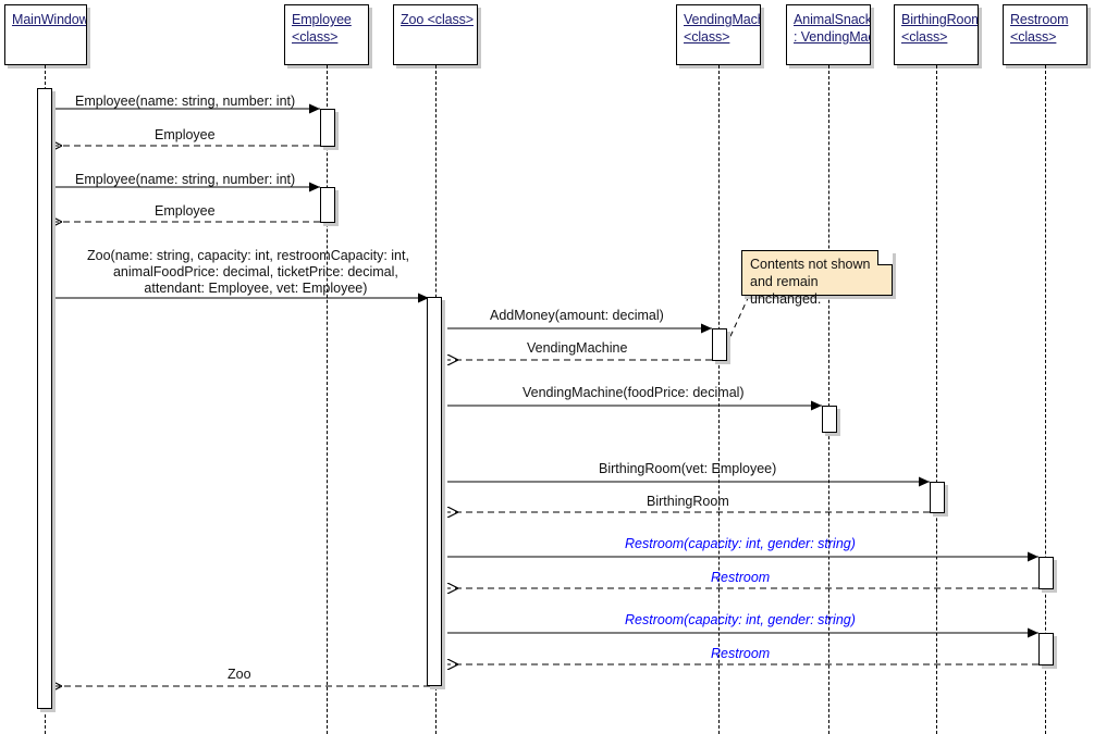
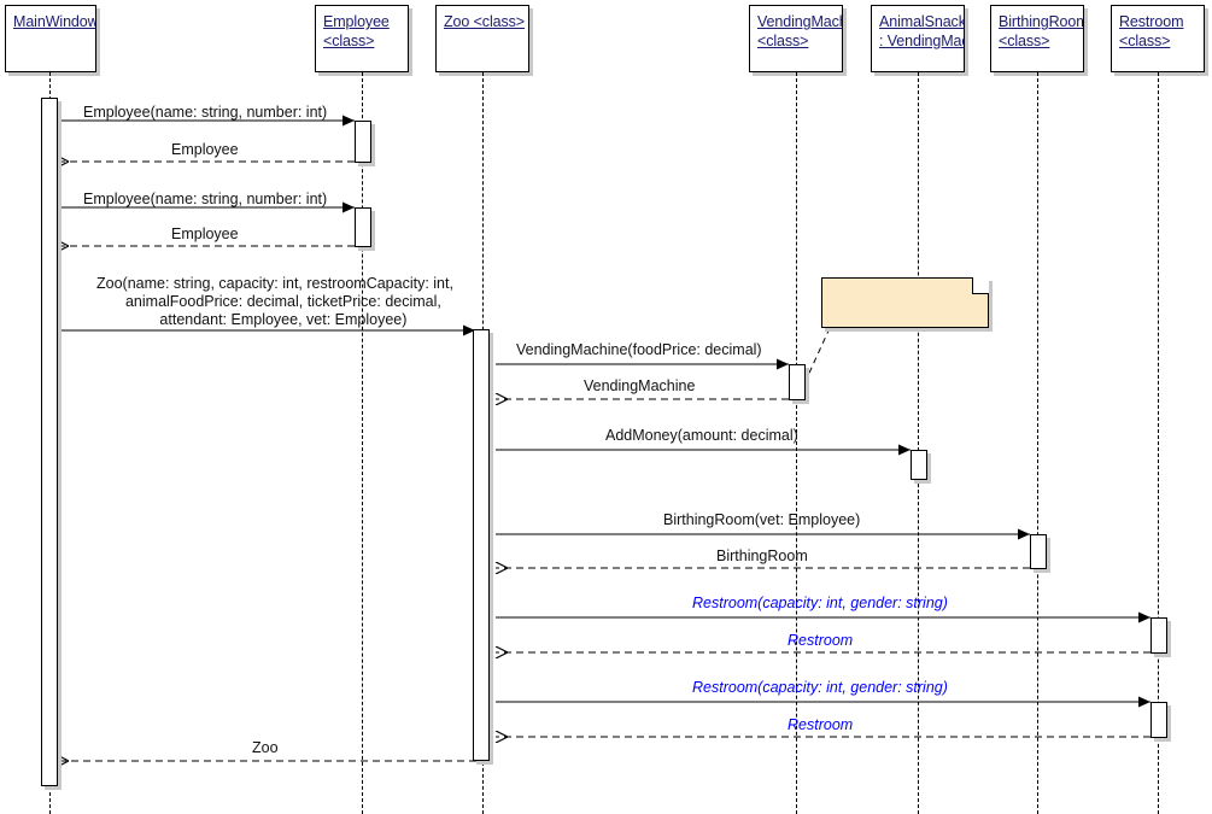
  MainWindow
  Employee
  <class>
  Zoo <class>
  VendingMac
  <class>
  AnimalSnack
  : VendingMa
  BirthingRoom
  <class>
  Restroom
  <class>
  Employee(name: string, number: int)
  Employee
  Employee(name: string, number: int)
  Employee
  Zoo(name: string, capacity: int, restroomCapacity: int,
  animalFoodPrice: decimal, ticketPrice: decimal,
  attendant: Employee, vet: Employee)
- AddMoney(amount: decimal)
+ VendingMachine(foodPrice: decimal)
  VendingMachine
- VendingMachine(foodPrice: decimal)
+ AddMoney(amount: decimal)
  BirthingRoom(vet: Employee)
  BirthingRoom
  Restroom(capacity: int, gender: string)
  Restroom
  Restroom(capacity: int, gender: string)
  Restroom
  Zoo
- Contents not shown
- and remain unchanged.
